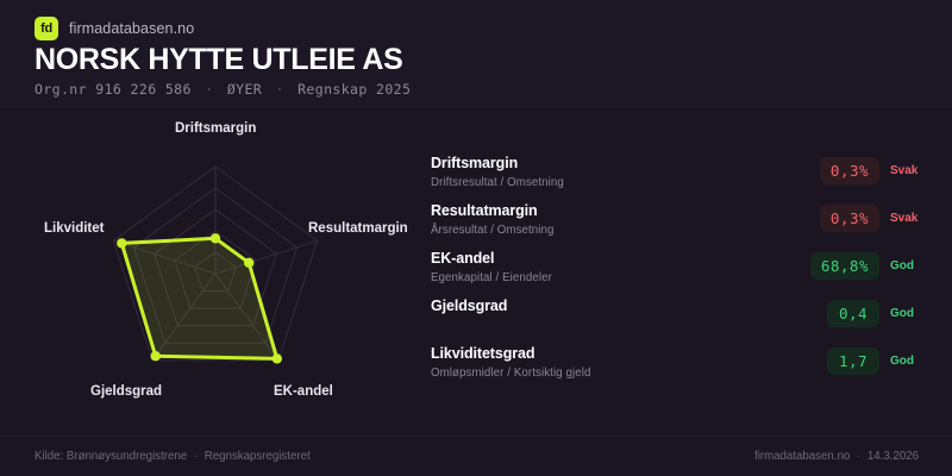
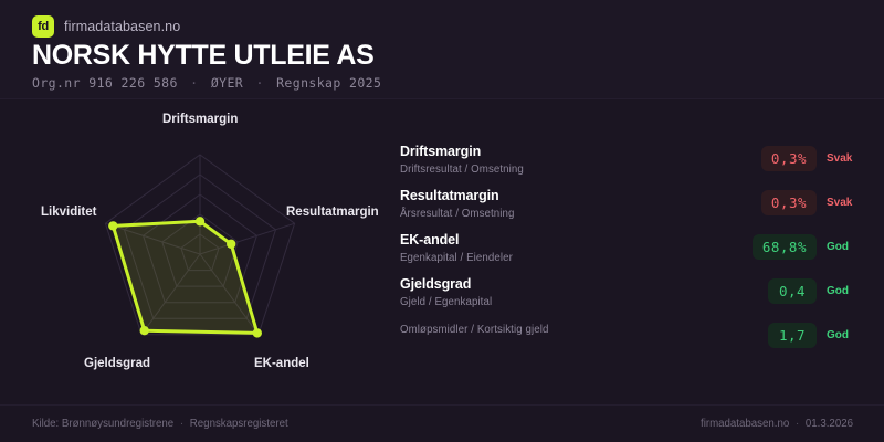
  fd
  firmadatabasen.no
  NORSK HYTTE UTLEIE AS
  Org.nr 916 226 586 · ØYER · Regnskap 2025
  Driftsmargin
  Resultatmargin
  EK-andel
  Gjeldsgrad
  Likviditet
  Driftsmargin
  Driftsresultat / Omsetning
  0,3%
  Svak
  Resultatmargin
  Årsresultat / Omsetning
  0,3%
  Svak
  EK-andel
  Egenkapital / Eiendeler
  68,8%
  God
  Gjeldsgrad
+ Gjeld / Egenkapital
  0,4
  God
- Likviditetsgrad
  Omløpsmidler / Kortsiktig gjeld
  1,7
  God
  Kilde: Brønnøysundregistrene · Regnskapsregisteret
- firmadatabasen.no · 14.3.2026
+ firmadatabasen.no · 01.3.2026
